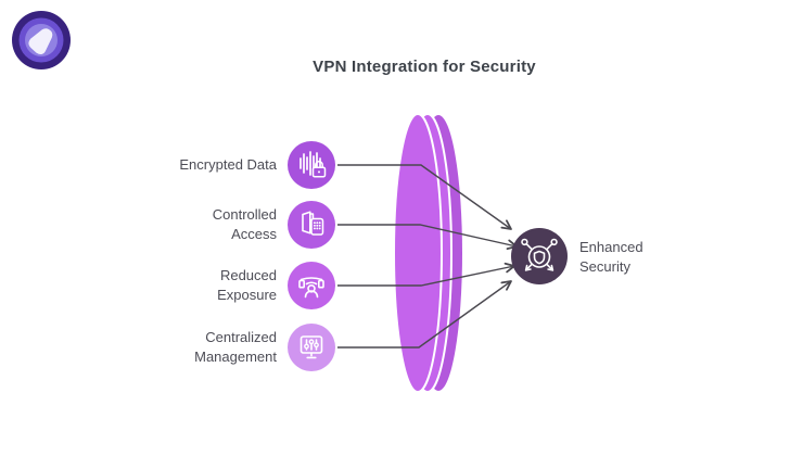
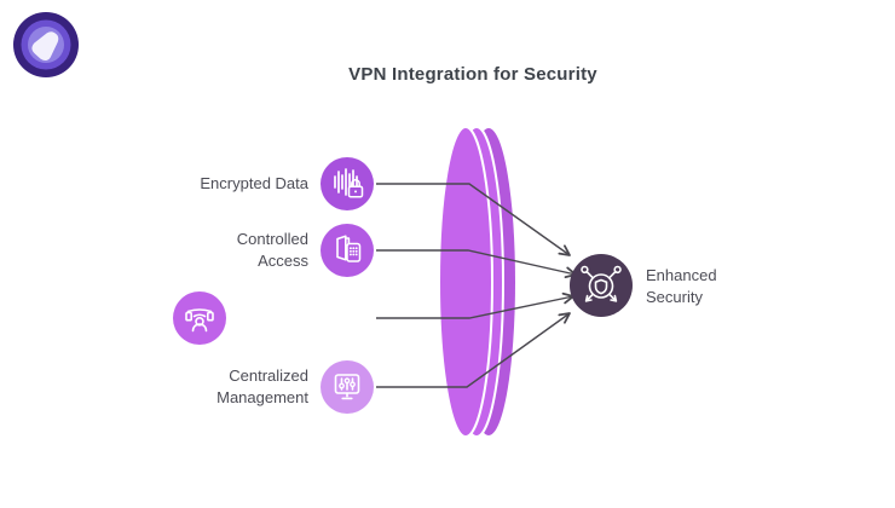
  VPN Integration for Security
  Encrypted Data
  Controlled
  Access
- Reduced
- Exposure
  Centralized
  Management
  Enhanced
  Security
